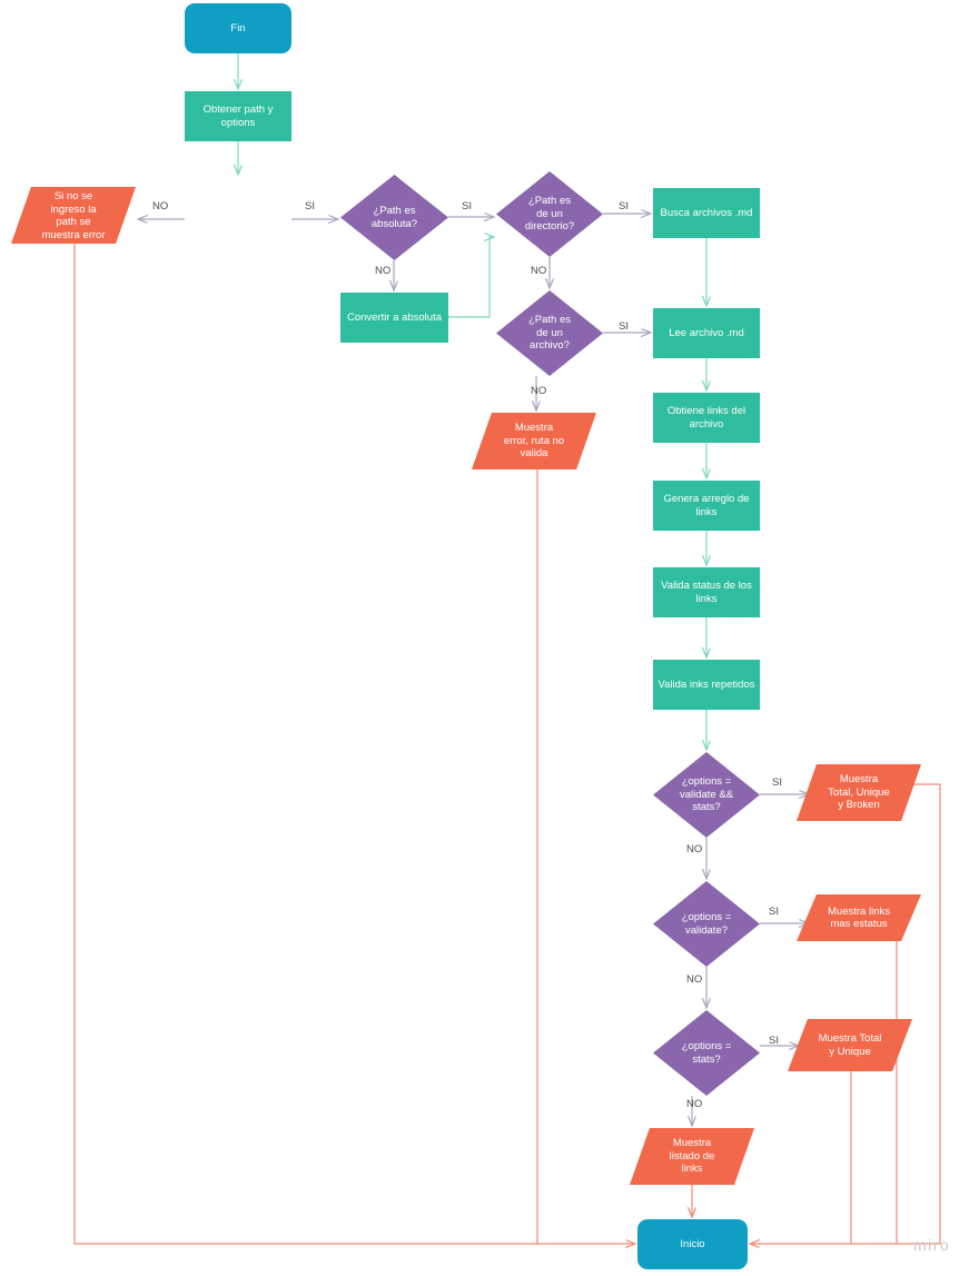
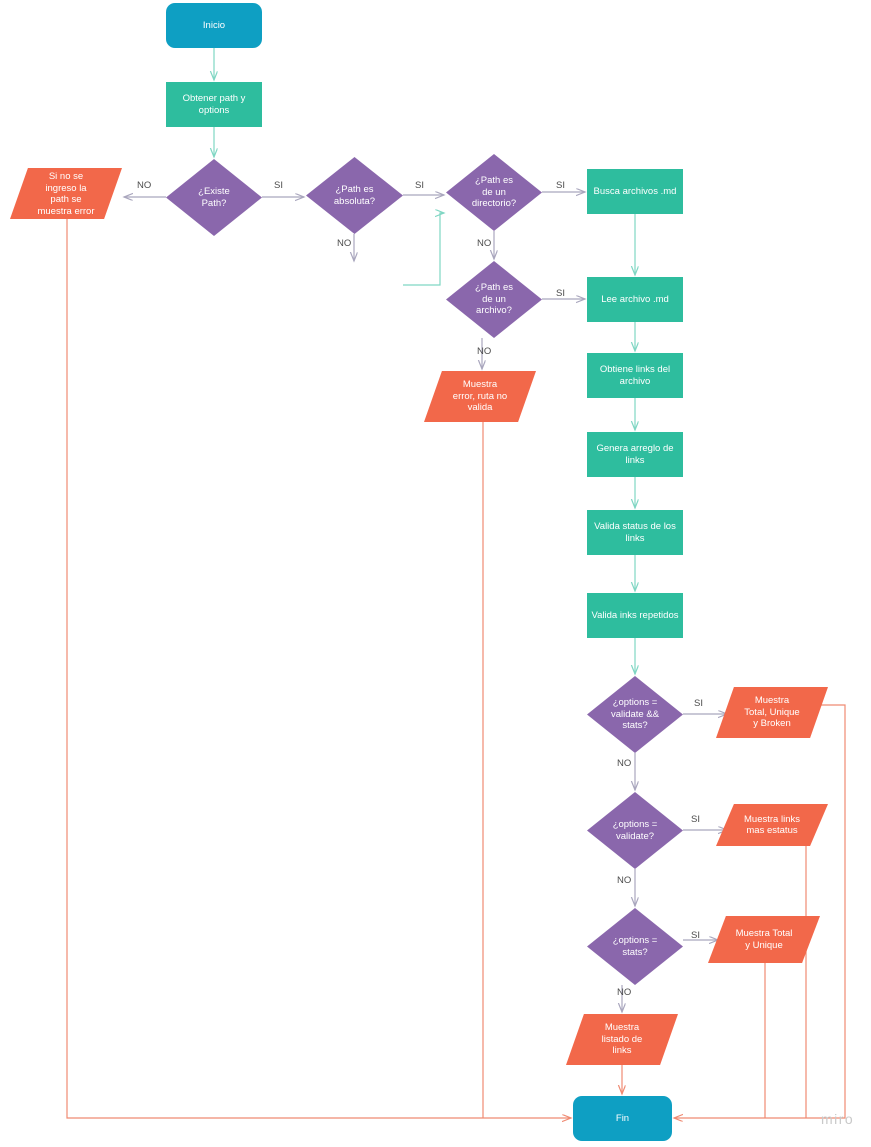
- Fin
+ Inicio
  Obtener path y options
+ ¿Existe
+ Path?
  Si no se
  ingreso la
  path se
  muestra error
  ¿Path es
  absoluta?
- Convertir a absoluta
  ¿Path es
  de un
  directorio?
  ¿Path es
  de un
  archivo?
  Muestra
  error, ruta no
  valida
  Busca archivos .md
  Lee archivo .md
  Obtiene links del
  archivo
  Genera arreglo de links
  Valida status de los
  links
  Valida inks repetidos
  ¿options =
  validate &&
  stats?
  Muestra
  Total, Unique
  y Broken
  ¿options =
  validate?
  Muestra links
  mas estatus
  ¿options =
  stats?
  Muestra Total
  y Unique
  Muestra
  listado de
  links
- Inicio
+ Fin
  NO
  SI
  NO
  SI
  SI
  NO
  SI
  NO
  SI
  NO
  SI
  NO
  SI
  NO
  miro
